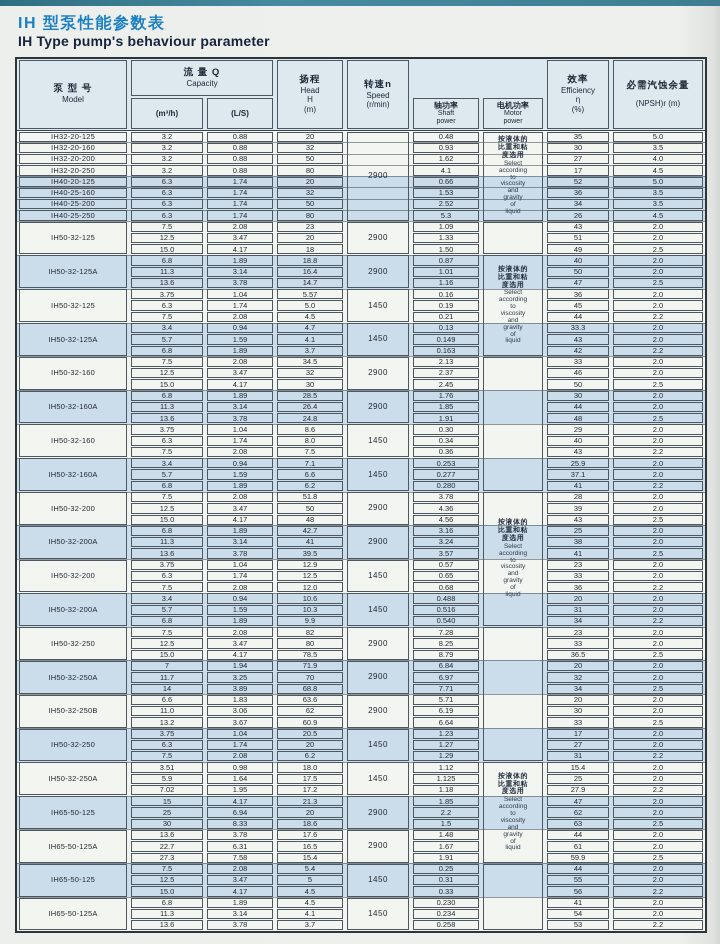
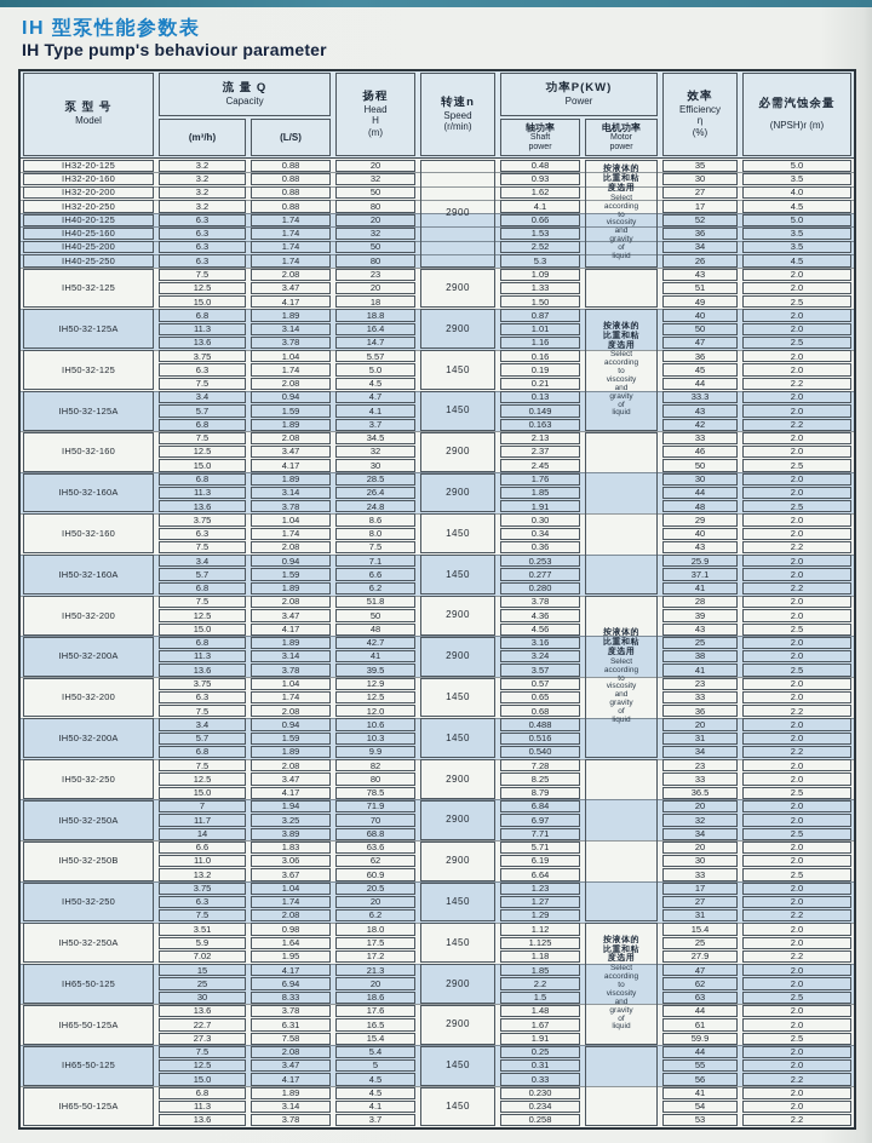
  IH 型泵性能参数表
  IH Type pump's behaviour parameter
  泵 型 号
  Model
  流 量 Q
  Capacity
  (m³/h)
  (L/S)
  扬程
  Head
  H
  (m)
  转速n
  Speed
  (r/min)
+ 功率P(KW)
+ Power
  轴功率
  电机功率
  效率
  Efficiency
  η
  (%)
  必需汽蚀余量
  (NPSH)r (m)
  IH32-20-125
  3.2
  0.88
  20
  0.48
  35
  5.0
  IH32-20-160
  3.2
  0.88
  32
  0.93
  30
  3.5
  IH32-20-200
  3.2
  0.88
  50
  1.62
  27
  4.0
  IH32-20-250
  3.2
  0.88
  80
  4.1
  17
  4.5
  IH40-20-125
  6.3
  1.74
  20
  0.66
  52
  5.0
  IH40-25-160
  6.3
  1.74
  32
  1.53
  36
  3.5
  IH40-25-200
  6.3
  1.74
  50
  2.52
  34
  3.5
  IH40-25-250
  6.3
  1.74
  80
  5.3
  26
  4.5
  IH50-32-125
  7.5
  2.08
  23
  1.09
  43
  2.0
  12.5
  3.47
  20
  1.33
  51
  2.0
  15.0
  4.17
  18
  1.50
  49
  2.5
  IH50-32-125A
  6.8
  1.89
  18.8
  0.87
  40
  2.0
  11.3
  3.14
  16.4
  1.01
  50
  2.0
  13.6
  3.78
  14.7
  1.16
  47
  2.5
  IH50-32-125
  3.75
  1.04
  5.57
  0.16
  36
  2.0
  6.3
  1.74
  5.0
  0.19
  45
  2.0
  7.5
  2.08
  4.5
  0.21
  44
  2.2
  IH50-32-125A
  3.4
  0.94
  4.7
  0.13
  33.3
  2.0
  5.7
  1.59
  4.1
  0.149
  43
  2.0
  6.8
  1.89
  3.7
  0.163
  42
  2.2
  IH50-32-160
  7.5
  2.08
  34.5
  2.13
  33
  2.0
  12.5
  3.47
  32
  2.37
  46
  2.0
  15.0
  4.17
  30
  2.45
  50
  2.5
  IH50-32-160A
  6.8
  1.89
  28.5
  1.76
  30
  2.0
  11.3
  3.14
  26.4
  1.85
  44
  2.0
  13.6
  3.78
  24.8
  1.91
  48
  2.5
  IH50-32-160
  3.75
  1.04
  8.6
  0.30
  29
  2.0
  6.3
  1.74
  8.0
  0.34
  40
  2.0
  7.5
  2.08
  7.5
  0.36
  43
  2.2
  IH50-32-160A
  3.4
  0.94
  7.1
  0.253
  25.9
  2.0
  5.7
  1.59
  6.6
  0.277
  37.1
  2.0
  6.8
  1.89
  6.2
  0.280
  41
  2.2
  IH50-32-200
  7.5
  2.08
  51.8
  3.78
  28
  2.0
  12.5
  3.47
  50
  4.36
  39
  2.0
  15.0
  4.17
  48
  4.56
  43
  2.5
  IH50-32-200A
  6.8
  1.89
  42.7
  3.16
  25
  2.0
  11.3
  3.14
  41
  3.24
  38
  2.0
  13.6
  3.78
  39.5
  3.57
  41
  2.5
  IH50-32-200
  3.75
  1.04
  12.9
  0.57
  23
  2.0
  6.3
  1.74
  12.5
  0.65
  33
  2.0
  7.5
  2.08
  12.0
  0.68
  36
  2.2
  IH50-32-200A
  3.4
  0.94
  10.6
  0.488
  20
  2.0
  5.7
  1.59
  10.3
  0.516
  31
  2.0
  6.8
  1.89
  9.9
  0.540
  34
  2.2
  IH50-32-250
  7.5
  2.08
  82
  7.28
  23
  2.0
  12.5
  3.47
  80
  8.25
  33
  2.0
  15.0
  4.17
  78.5
  8.79
  36.5
  2.5
  IH50-32-250A
  7
  1.94
  71.9
  6.84
  20
  2.0
  11.7
  3.25
  70
  6.97
  32
  2.0
  14
  3.89
  68.8
  7.71
  34
  2.5
  IH50-32-250B
  6.6
  1.83
  63.6
  5.71
  20
  2.0
  11.0
  3.06
  62
  6.19
  30
  2.0
  13.2
  3.67
  60.9
  6.64
  33
  2.5
  IH50-32-250
  3.75
  1.04
  20.5
  1.23
  17
  2.0
  6.3
  1.74
  20
  1.27
  27
  2.0
  7.5
  2.08
  6.2
  1.29
  31
  2.2
  IH50-32-250A
  3.51
  0.98
  18.0
  1.12
  15.4
  2.0
  5.9
  1.64
  17.5
  1.125
  25
  2.0
  7.02
  1.95
  17.2
  1.18
  27.9
  2.2
  IH65-50-125
  15
  4.17
  21.3
  1.85
  47
  2.0
  25
  6.94
  20
  2.2
  62
  2.0
  30
  8.33
  18.6
  1.5
  63
  2.5
  IH65-50-125A
  13.6
  3.78
  17.6
  1.48
  44
  2.0
  22.7
  6.31
  16.5
  1.67
  61
  2.0
  27.3
  7.58
  15.4
  1.91
  59.9
  2.5
  IH65-50-125
  7.5
  2.08
  5.4
  0.25
  44
  2.0
  12.5
  3.47
  5
  0.31
  55
  2.0
  15.0
  4.17
  4.5
  0.33
  56
  2.2
  IH65-50-125A
  6.8
  1.89
  4.5
  0.230
  41
  2.0
  11.3
  3.14
  4.1
  0.234
  54
  2.0
  13.6
  3.78
  3.7
  0.258
  53
  2.2
  2900
  2900
  2900
  1450
  1450
  2900
  2900
  1450
  1450
  2900
  2900
  1450
  1450
  2900
  2900
  2900
  1450
  1450
  2900
  2900
  1450
  1450
